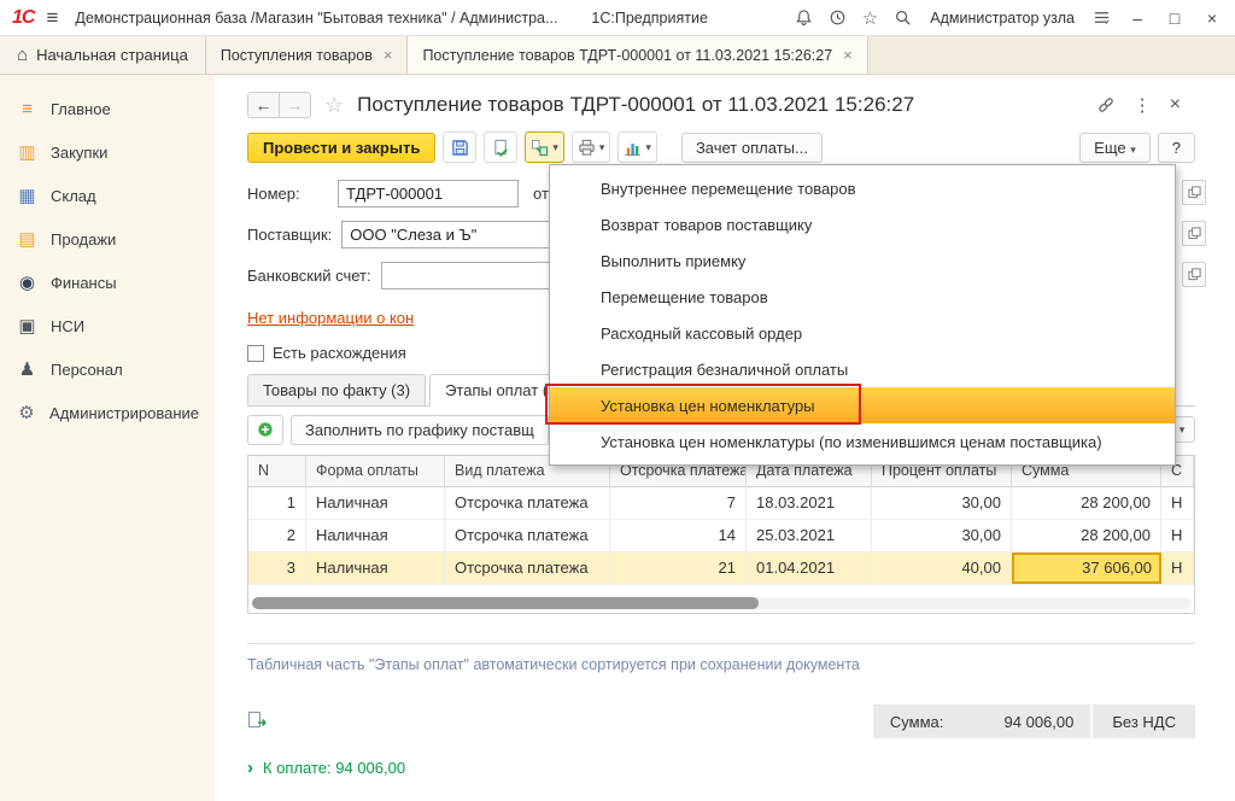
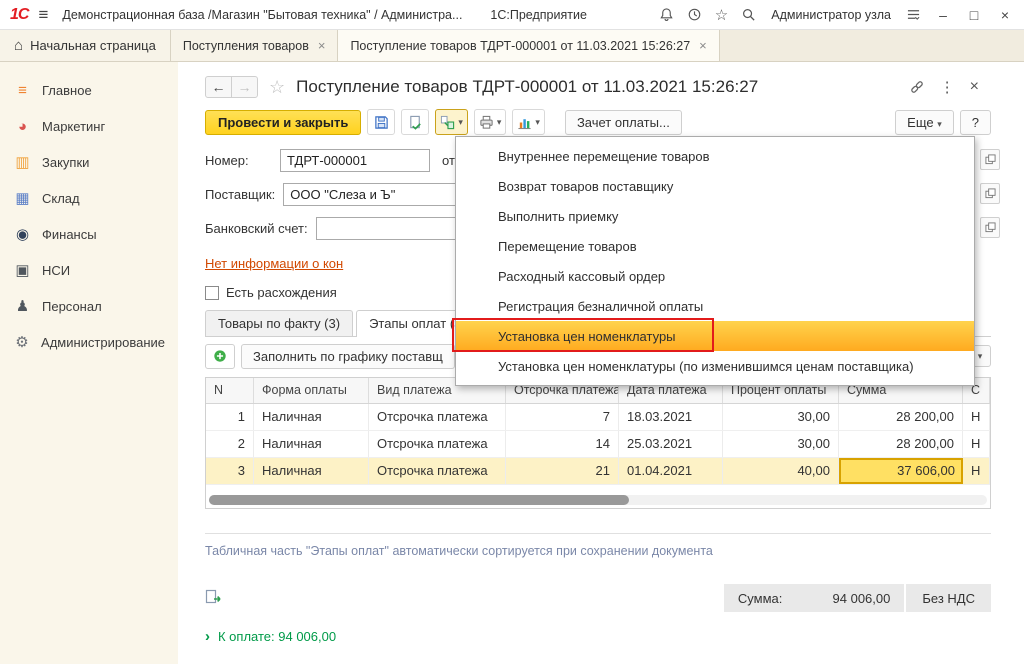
  1С
  ≡
  Демонстрационная база /Магазин "Бытовая техника" / Администра...
  1С:Предприятие
  ☆
  Администратор узла
  –
  □
  ×
  ⌂
  Начальная страница
  Поступления товаров
  ×
  Поступление товаров ТДРТ-000001 от 11.03.2021 15:26:27
  ×
  ≡
  Главное
+ ◕
+ Маркетинг
  ▥
  Закупки
  ▦
  Склад
- ▤
- Продажи
  ◉
  Финансы
  ▣
  НСИ
  ♟
  Персонал
  ⚙
  Администрирование
  ←
  →
  ☆
  Поступление товаров ТДРТ-000001 от 11.03.2021 15:26:27
  ⋮
  ×
  Провести и закрыть
  ▾
  ▾
  ▾
  Зачет оплаты...
  Еще ▾
  ?
  Номер:
  ТДРТ-000001
  Поставщик:
  ООО "Слеза и Ъ"
  Банковский счет:
  Нет информации о кон
  Есть расхождения
  Товары по факту (3)
  Этапы оплат (
  Заполнить по графику поставщ
  ▾
  N
  Форма оплаты
  Вид платежа
  Отсрочка платежа
  Дата платежа
  Процент оплаты
  Сумма
  С
  1
  Наличная
  Отсрочка платежа
  7
  18.03.2021
  30,00
  28 200,00
  Н
  2
  Наличная
  Отсрочка платежа
  14
  25.03.2021
  30,00
  28 200,00
  Н
  3
  Наличная
  Отсрочка платежа
  21
  01.04.2021
  40,00
  37 606,00
  Н
  Табличная часть "Этапы оплат" автоматически сортируется при сохранении документа
  Сумма:
  94 006,00
  Без НДС
  ›
  К оплате: 94 006,00
  Внутреннее перемещение товаров
  Возврат товаров поставщику
  Выполнить приемку
  Перемещение товаров
  Расходный кассовый ордер
  Регистрация безналичной оплаты
  Установка цен номенклатуры
  Установка цен номенклатуры (по изменившимся ценам поставщика)
